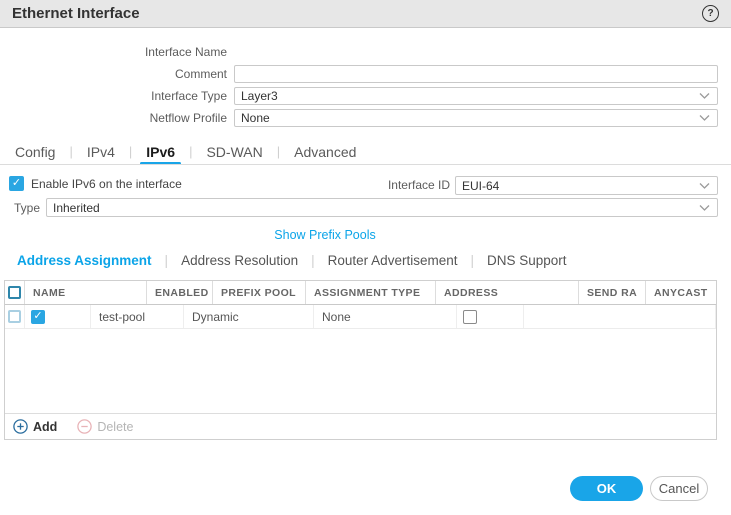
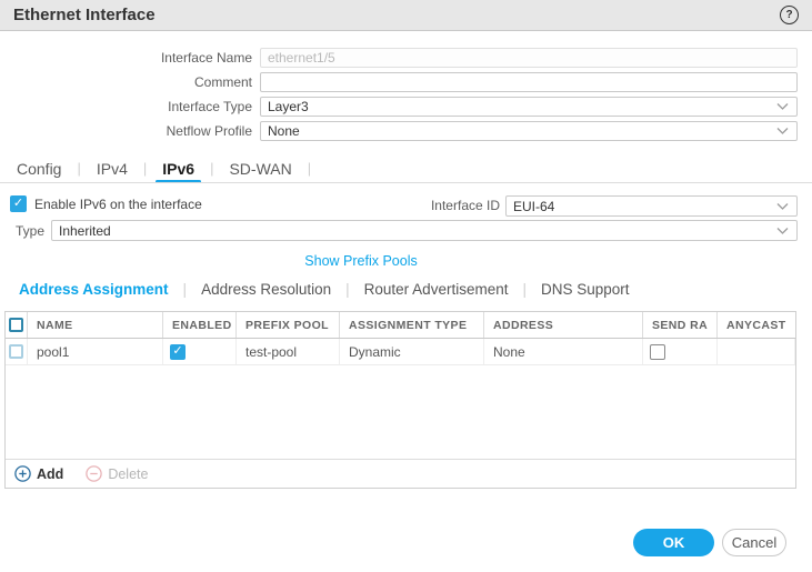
  Ethernet Interface
  ?
  Interface Name
+ ethernet1/5
  Comment
  Interface Type
  Layer3
  Netflow Profile
  None
  Config
  |
  IPv4
  |
  IPv6
  |
  SD-WAN
  |
- Advanced
  ✓
  Enable IPv6 on the interface
  Interface ID
  EUI-64
  Type
  Inherited
  Show Prefix Pools
  Address Assignment
  |
  Address Resolution
  |
  Router Advertisement
  |
  DNS Support
  NAME
  ENABLED
  PREFIX POOL
  ASSIGNMENT TYPE
  ADDRESS
  SEND RA
  ANYCAST
+ pool1
  ✓
  test-pool
  Dynamic
  None
  Add
  Delete
  OK
  Cancel
